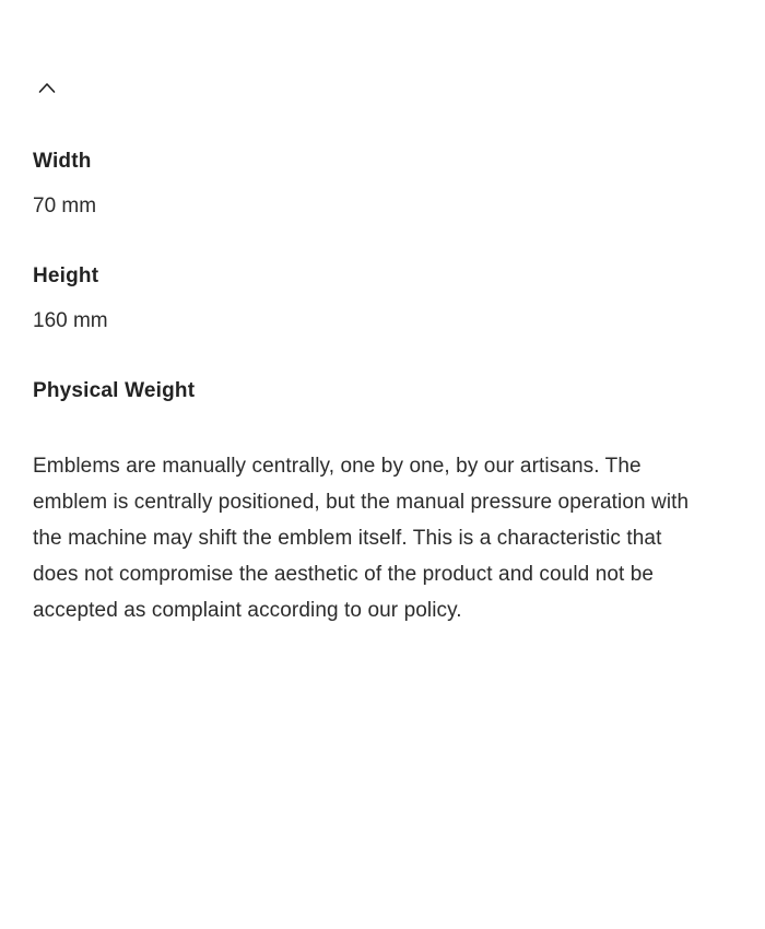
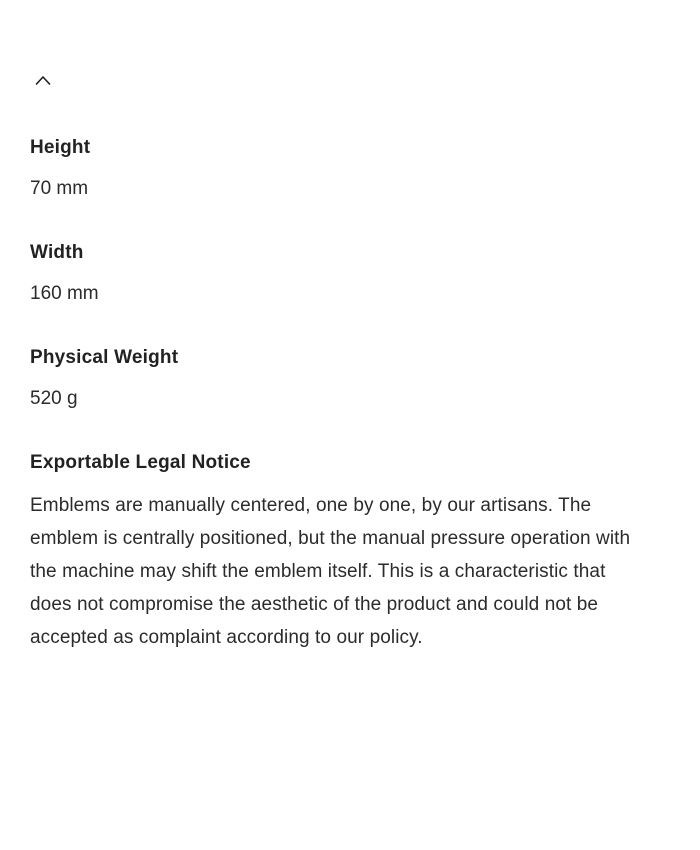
- Width
+ Height
  70 mm
- Height
+ Width
  160 mm
  Physical Weight
+ 520 g
+ Exportable Legal Notice
- Emblems are manually centrally, one by one, by our artisans. The emblem is centrally positioned, but the manual pressure operation with the machine may shift the emblem itself. This is a characteristic that does not compromise the aesthetic of the product and could not be accepted as complaint according to our policy.
+ Emblems are manually centered, one by one, by our artisans. The emblem is centrally positioned, but the manual pressure operation with the machine may shift the emblem itself. This is a characteristic that does not compromise the aesthetic of the product and could not be accepted as complaint according to our policy.
